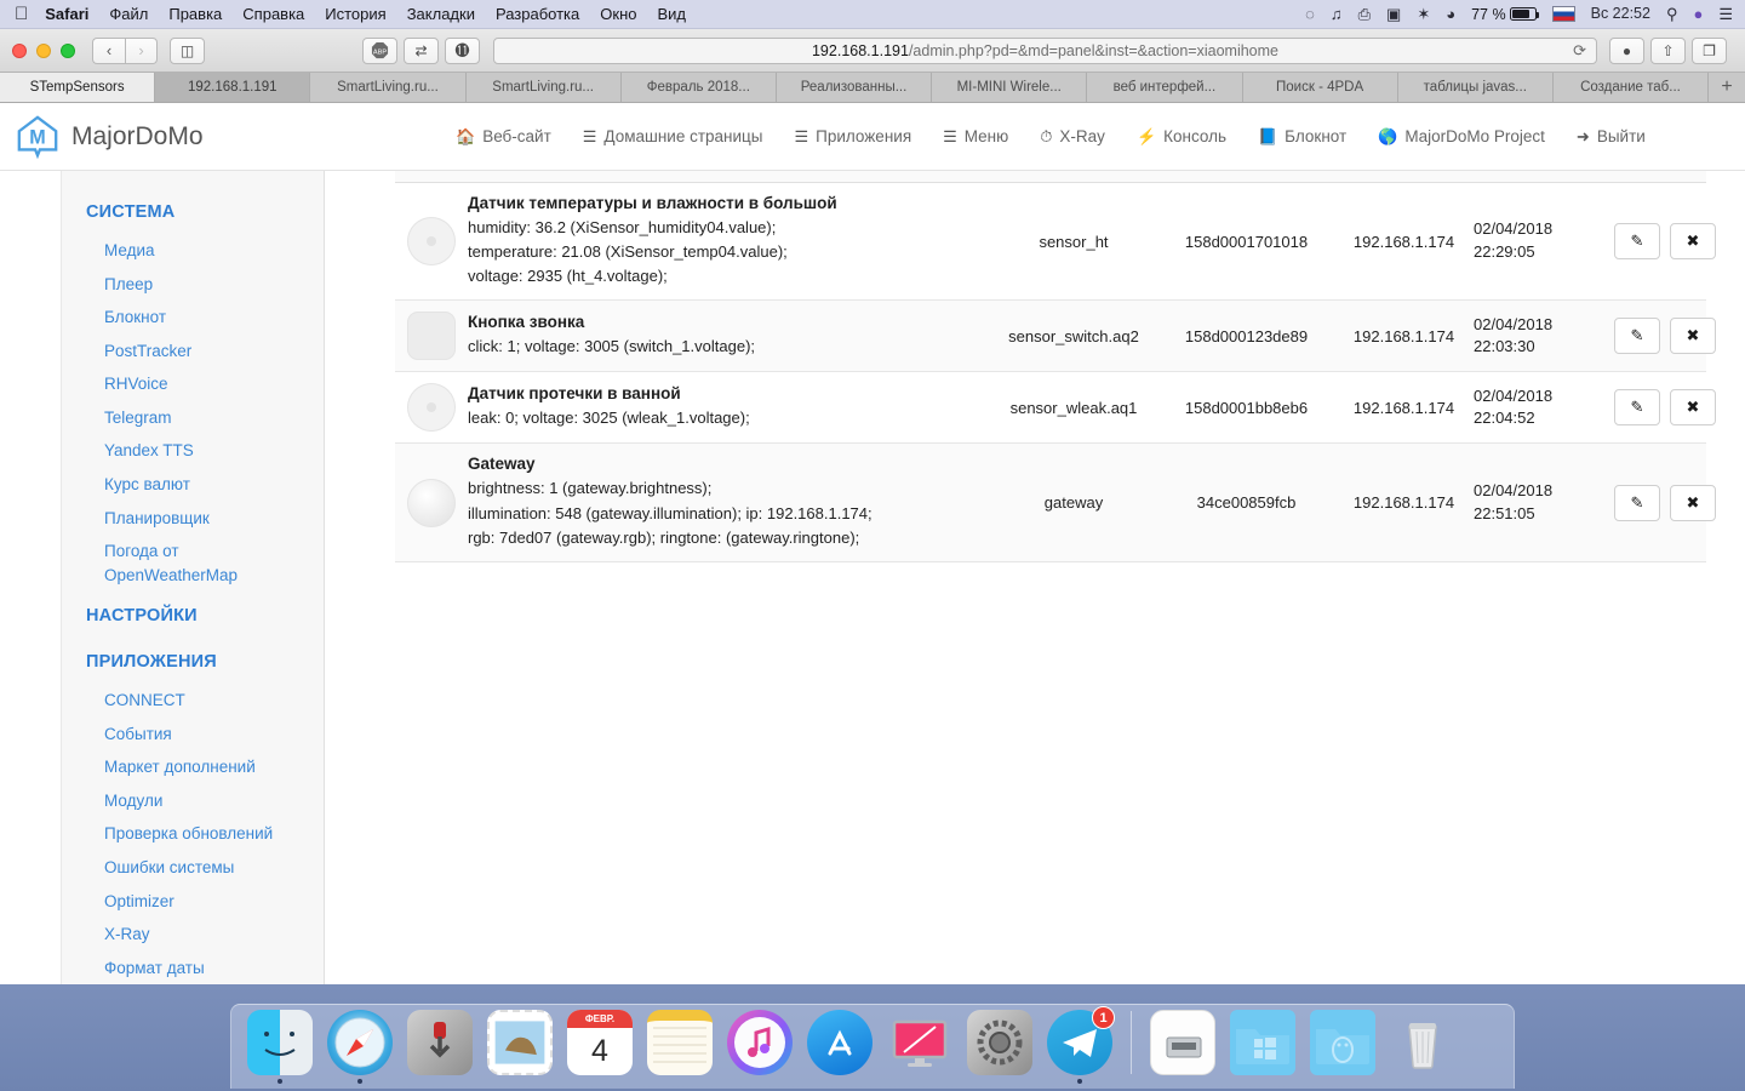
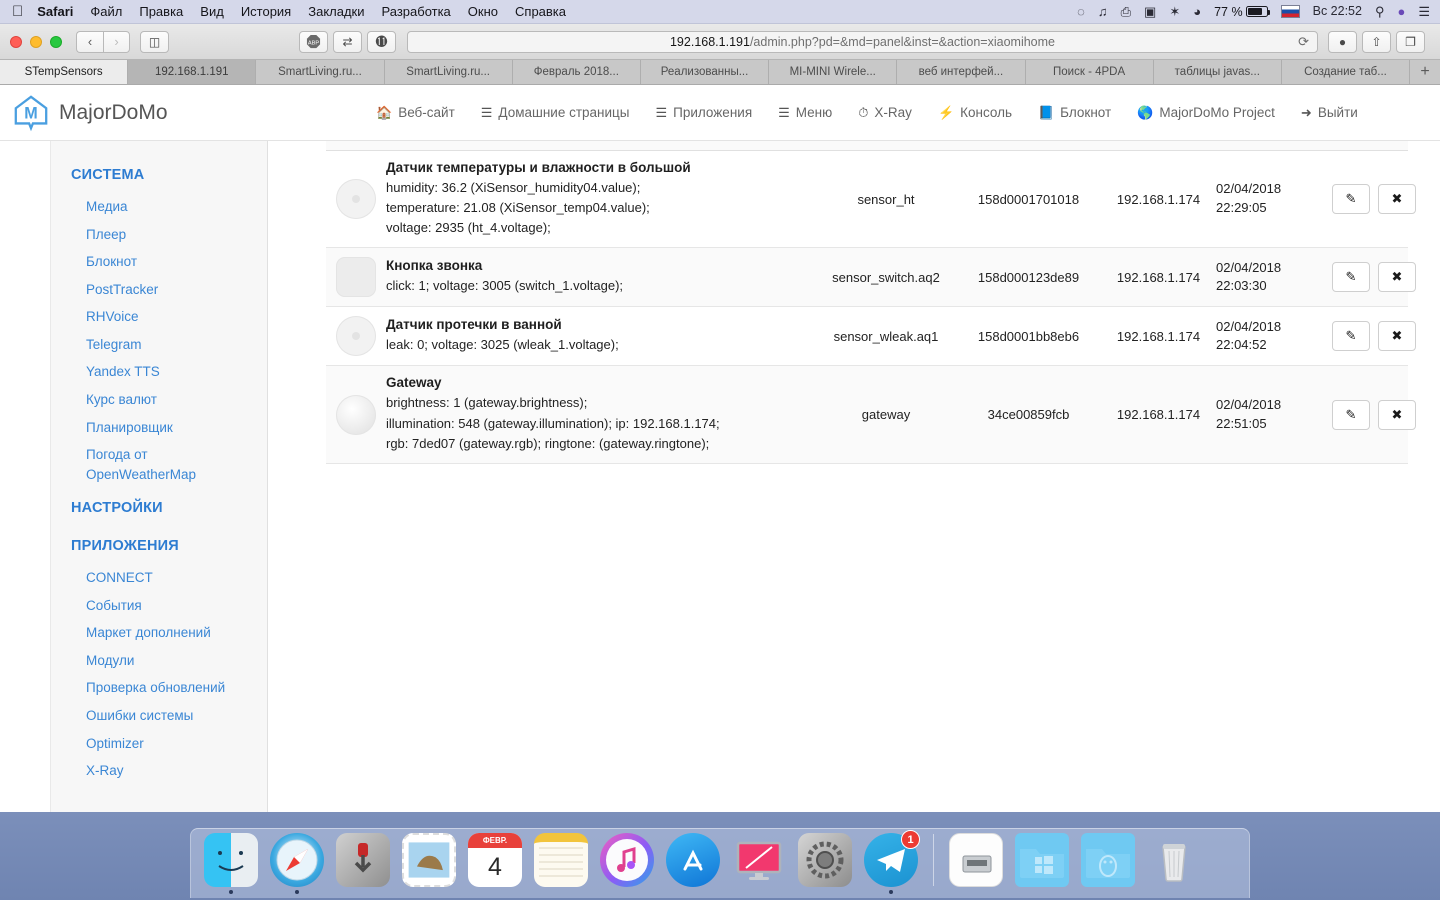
  
  Safari
  Файл
  Правка
- Справка
+ Вид
  История
  Закладки
  Разработка
  Окно
- Вид
+ Справка
  ◌
  ♫
  ⎙
  ▣
  ✶
  ◕
  77 %
  Вс 22:52
  ⚲
  ●
  ☰
  ‹
  ›
  ◫
  ⇄
  ⓫
  192.168.1.191/admin.php?pd=&md=panel&inst=&action=xiaomihome
  ⟳
  ●
  ⇧
  ❐
  STempSensors
  192.168.1.191
  SmartLiving.ru...
  SmartLiving.ru...
  Февраль 2018...
  Реализованны...
  MI-MINI Wirele...
  веб интерфей...
  Поиск - 4PDA
  таблицы javas...
  Создание таб...
  +
  M
  MajorDoMo
  🏠
  Веб-сайт
  ☰
  Домашние страницы
  ☰
  Приложения
  ☰
  Меню
  ⏱
  X-Ray
  ⚡
  Консоль
  📘
  Блокнот
  🌎
  MajorDoMo Project
  ➜
  Выйти
  СИСТЕМА
  Медиа
  Плеер
  Блокнот
  PostTracker
  RHVoice
  Telegram
  Yandex TTS
  Курс валют
  Планировщик
  Погода от OpenWeatherMap
  НАСТРОЙКИ
  ПРИЛОЖЕНИЯ
  CONNECT
  События
  Маркет дополнений
  Модули
  Проверка обновлений
  Ошибки системы
  Optimizer
  X-Ray
- Формат даты
  Датчик температуры и влажности в большой
  humidity: 36.2 (XiSensor_humidity04.value);
  temperature: 21.08 (XiSensor_temp04.value);
  voltage: 2935 (ht_4.voltage);
  sensor_ht
  158d0001701018
  192.168.1.174
  02/04/2018
  22:29:05
  ✎
  ✖
  Кнопка звонка
  click: 1; voltage: 3005 (switch_1.voltage);
  sensor_switch.aq2
  158d000123de89
  192.168.1.174
  02/04/2018
  22:03:30
  ✎
  ✖
  Датчик протечки в ванной
  leak: 0; voltage: 3025 (wleak_1.voltage);
  sensor_wleak.aq1
  158d0001bb8eb6
  192.168.1.174
  02/04/2018
  22:04:52
  ✎
  ✖
  Gateway
  brightness: 1 (gateway.brightness);
  illumination: 548 (gateway.illumination); ip: 192.168.1.174;
  rgb: 7ded07 (gateway.rgb); ringtone: (gateway.ringtone);
  gateway
  34ce00859fcb
  192.168.1.174
  02/04/2018
  22:51:05
  ✎
  ✖
  ФЕВР.
  4
  1
